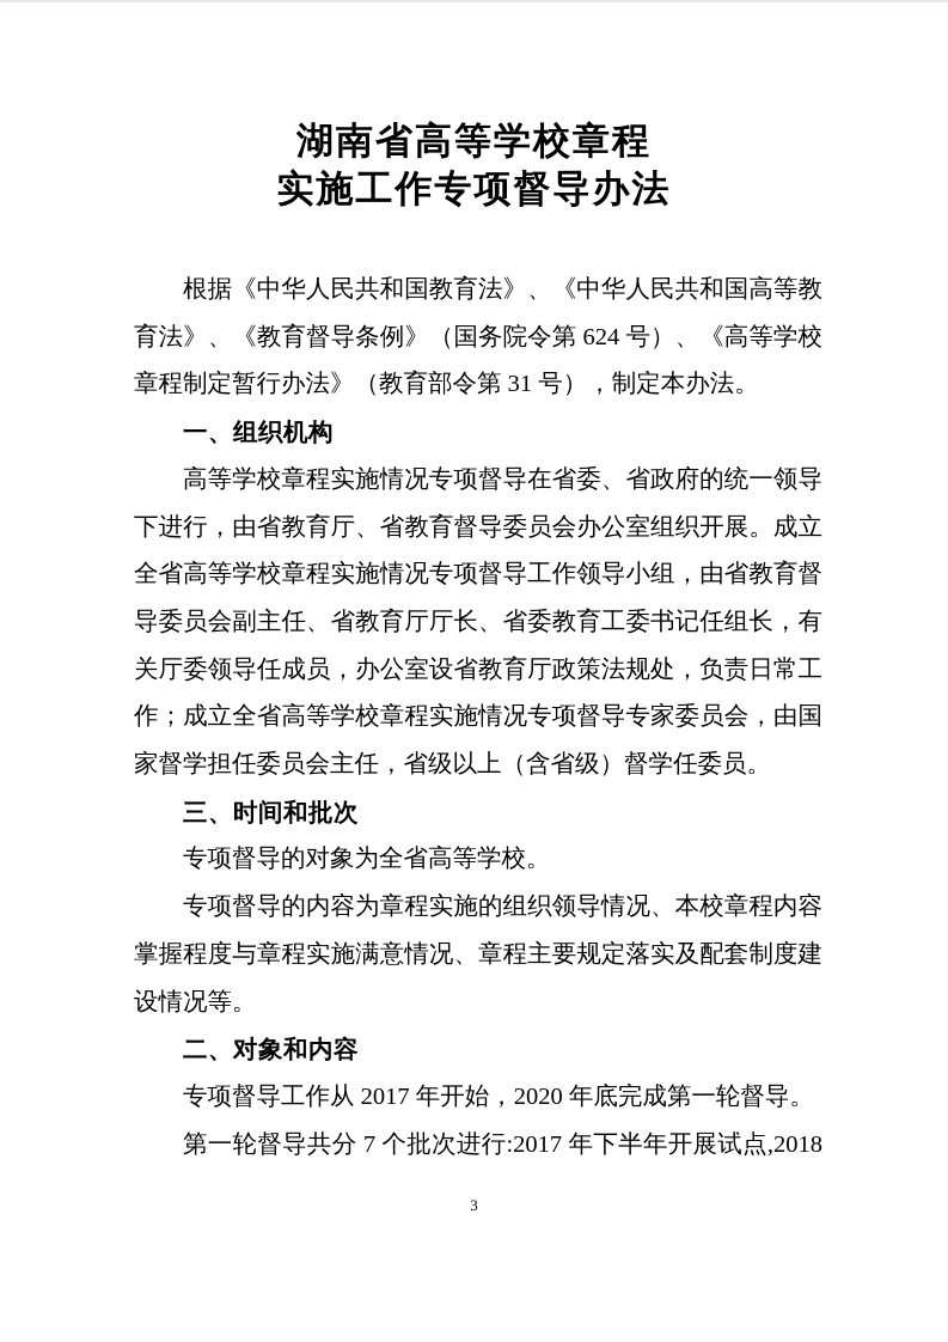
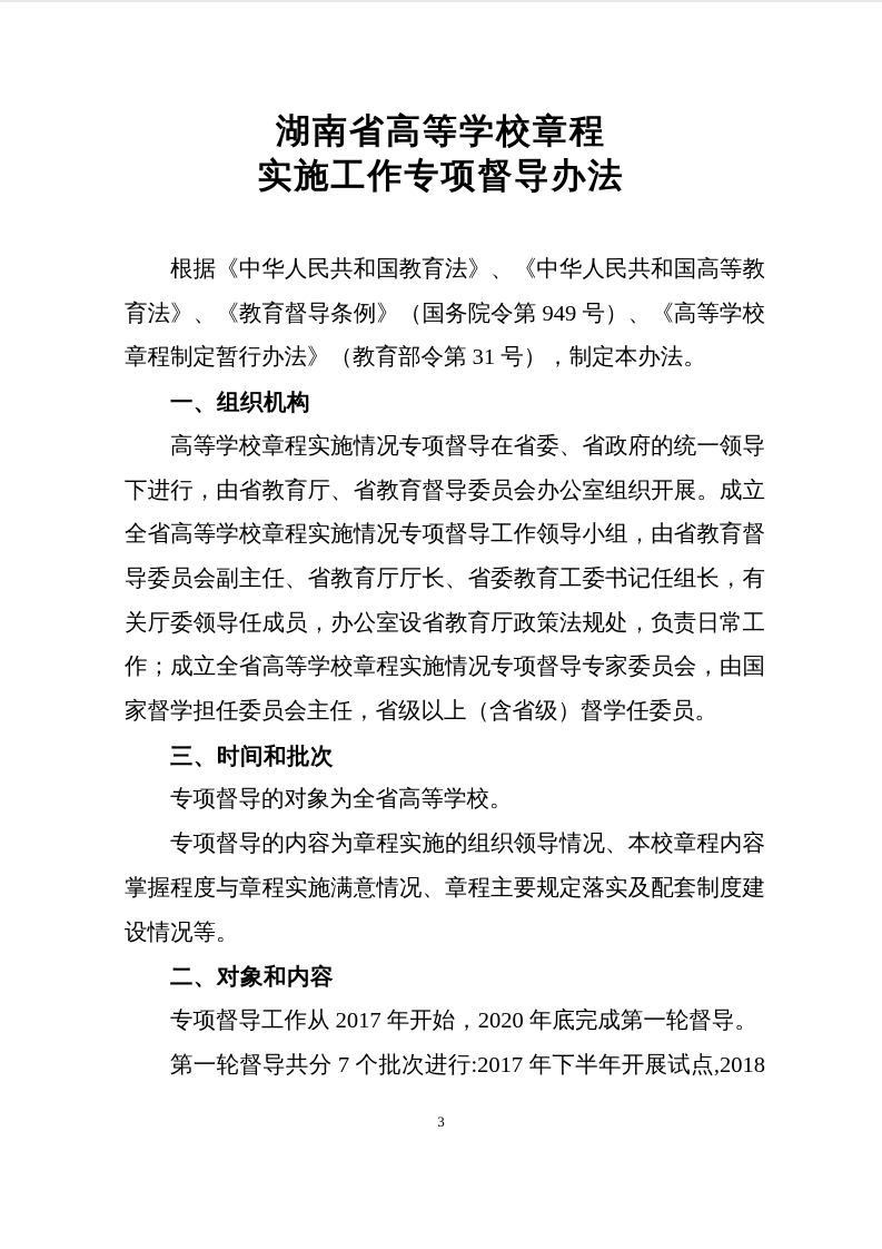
  湖南省高等学校章程
  实施工作专项督导办法
  根据《中华人民共和国教育法》、《中华人民共和国高等教
- 育法》、《教育督导条例》（国务院令第 624 号）、《高等学校
+ 育法》、《教育督导条例》（国务院令第 949 号）、《高等学校
  章程制定暂行办法》（教育部令第 31 号），制定本办法。
  一、组织机构
  高等学校章程实施情况专项督导在省委、省政府的统一领导
  下进行，由省教育厅、省教育督导委员会办公室组织开展。成立
  全省高等学校章程实施情况专项督导工作领导小组，由省教育督
  导委员会副主任、省教育厅厅长、省委教育工委书记任组长，有
  关厅委领导任成员，办公室设省教育厅政策法规处，负责日常工
  作；成立全省高等学校章程实施情况专项督导专家委员会，由国
  家督学担任委员会主任，省级以上（含省级）督学任委员。
  三、时间和批次
  专项督导的对象为全省高等学校。
  专项督导的内容为章程实施的组织领导情况、本校章程内容
  掌握程度与章程实施满意情况、章程主要规定落实及配套制度建
  设情况等。
  二、对象和内容
  专项督导工作从 2017 年开始，2020 年底完成第一轮督导。
  第一轮督导共分 7 个批次进行:2017 年下半年开展试点,2018
  3
